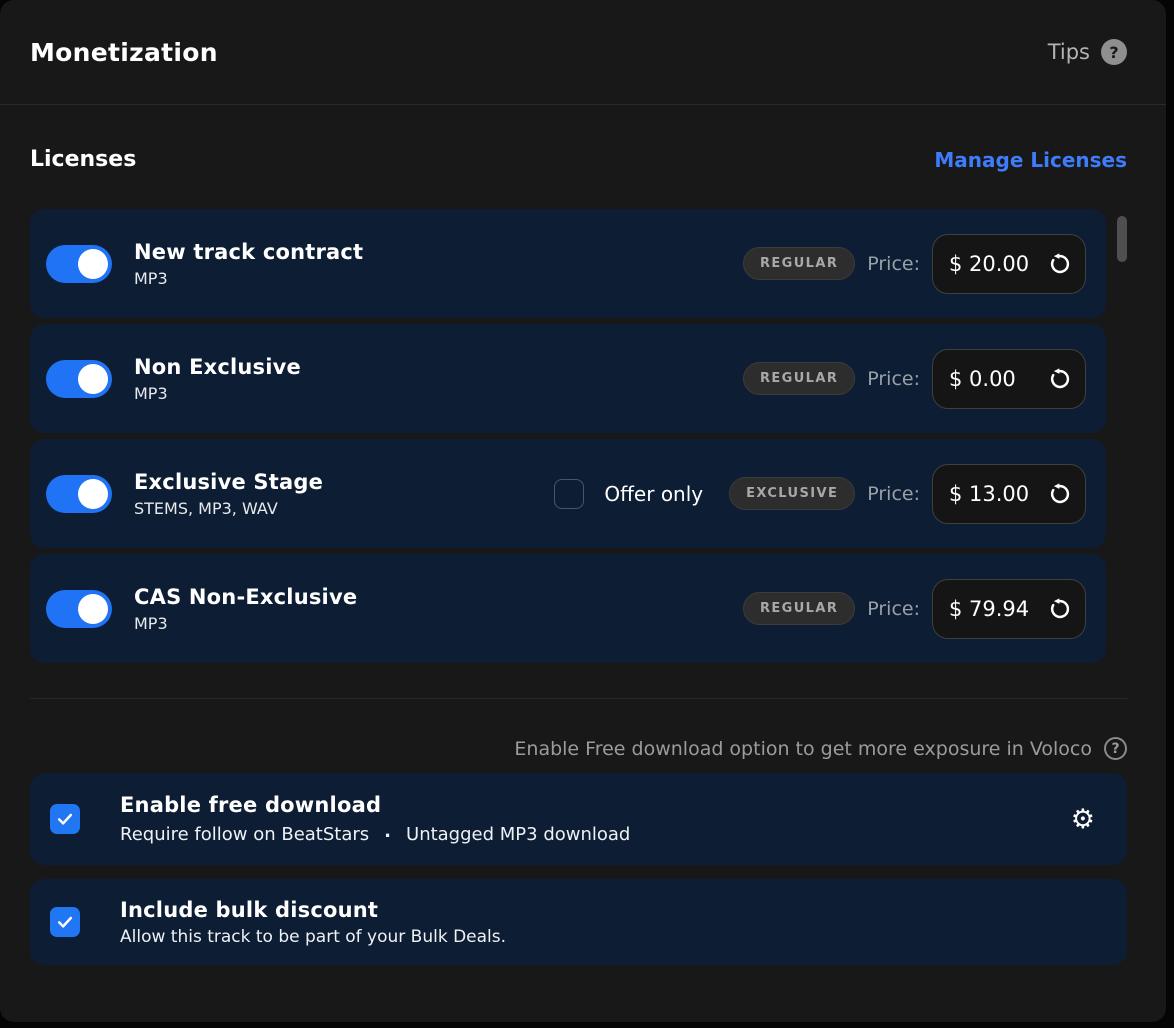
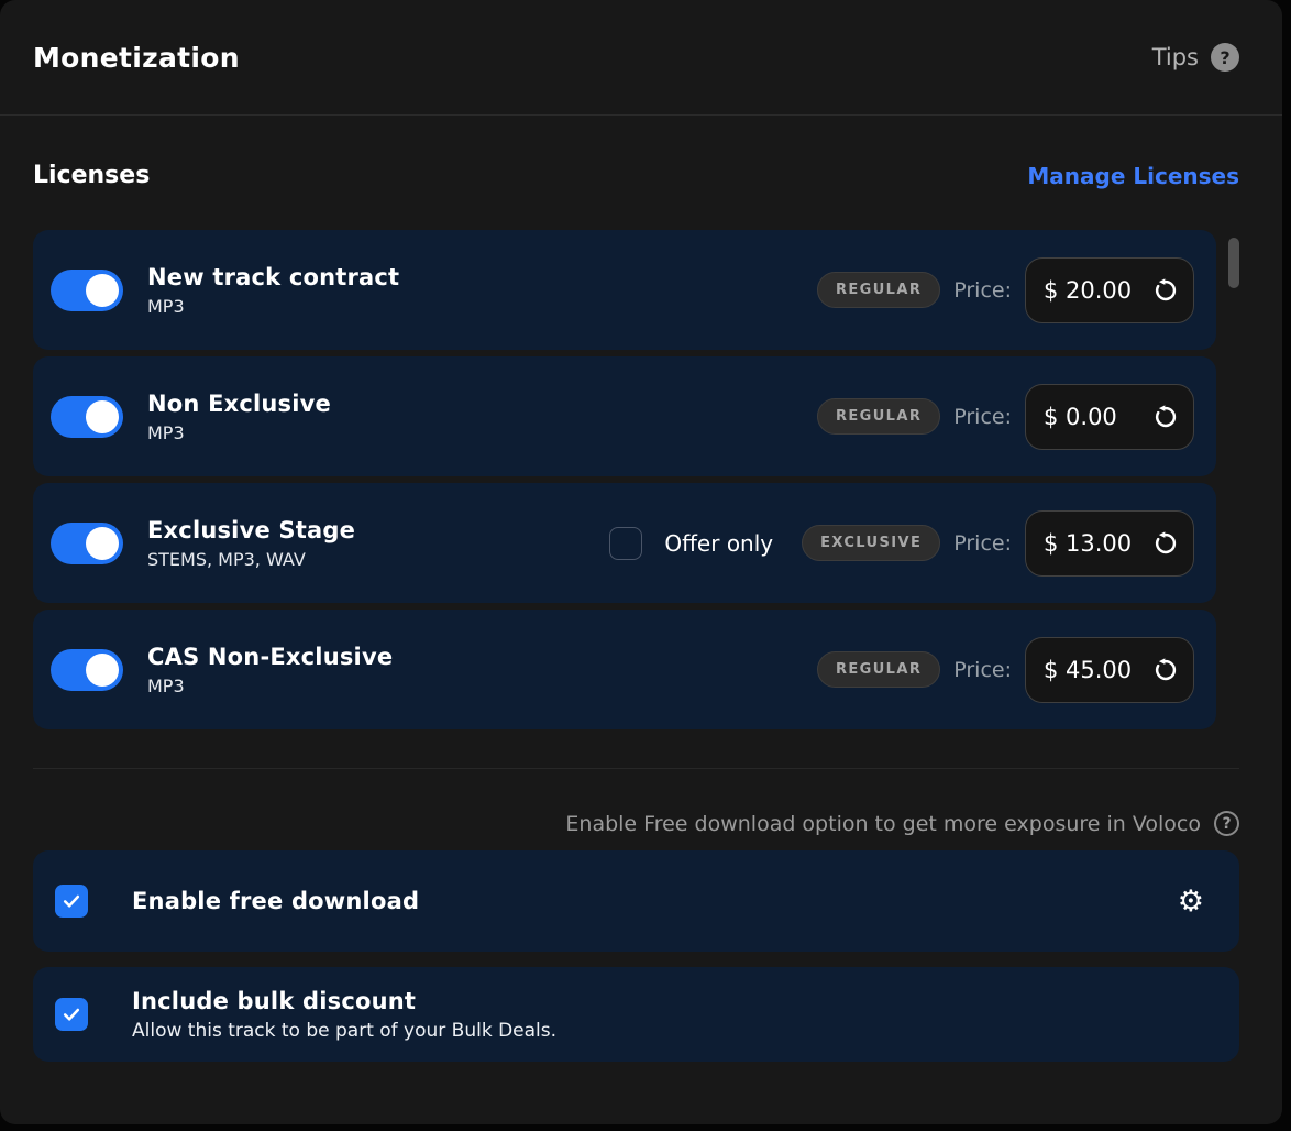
  Monetization
  Tips
  ?
  Licenses
  Manage Licenses
  New track contract
  MP3
  REGULAR
  Price:
  $ 20.00
  Non Exclusive
  MP3
  REGULAR
  Price:
  $ 0.00
  Exclusive Stage
  STEMS, MP3, WAV
  Offer only
  EXCLUSIVE
  Price:
  $ 13.00
  CAS Non-Exclusive
  MP3
  REGULAR
  Price:
- $ 79.94
+ $ 45.00
  Enable Free download option to get more exposure in Voloco
  ?
  Enable free download
- Require follow on BeatStars
- .
- Untagged MP3 download
  ⚙
  Include bulk discount
  Allow this track to be part of your Bulk Deals.
